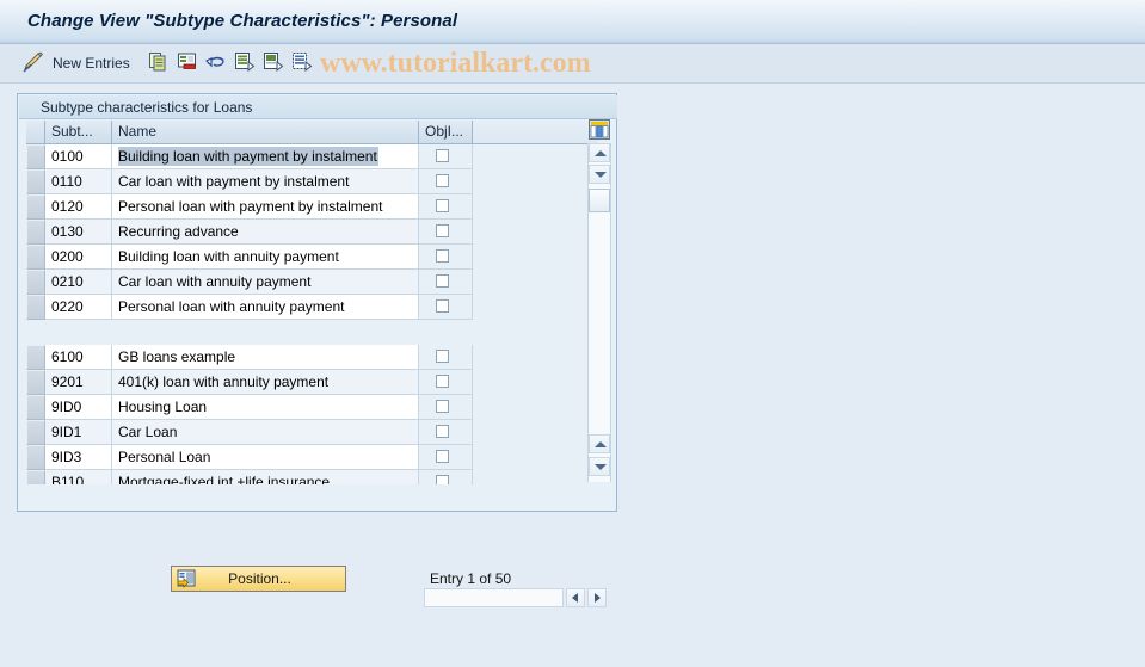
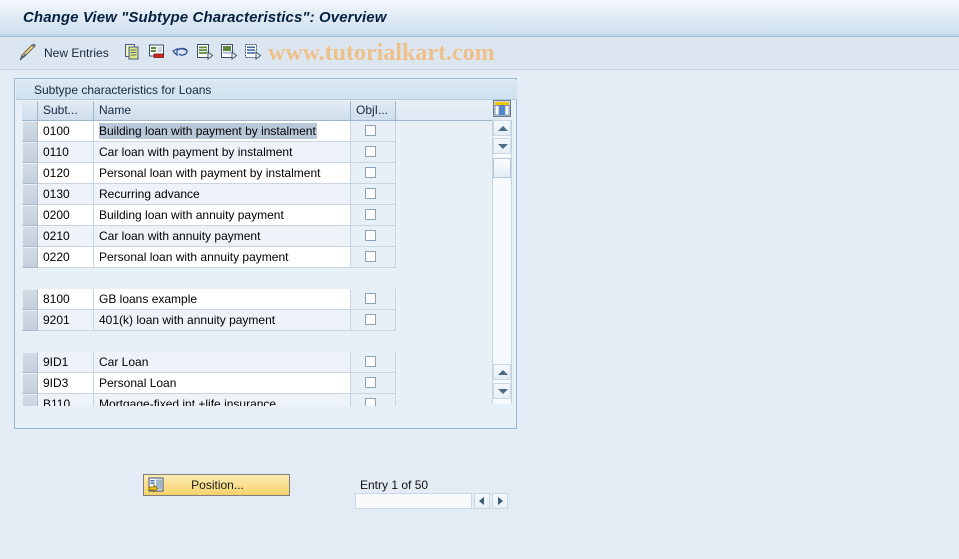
- Change View "Subtype Characteristics": Personal
+ Change View "Subtype Characteristics": Overview
  New Entries
  www.tutorialkart.com
  Subtype characteristics for Loans
  Subt...
  Name
  ObjI...
  0100
  Building loan with payment by instalment
  0110
  Car loan with payment by instalment
  0120
  Personal loan with payment by instalment
  0130
  Recurring advance
  0200
  Building loan with annuity payment
  0210
  Car loan with annuity payment
  0220
  Personal loan with annuity payment
- 6100
+ 8100
  GB loans example
  9201
  401(k) loan with annuity payment
- 9ID0
- Housing Loan
  9ID1
  Car Loan
  9ID3
  Personal Loan
  B110
  Mortgage-fixed int.+life insurance
  Position...
  Entry 1 of 50
